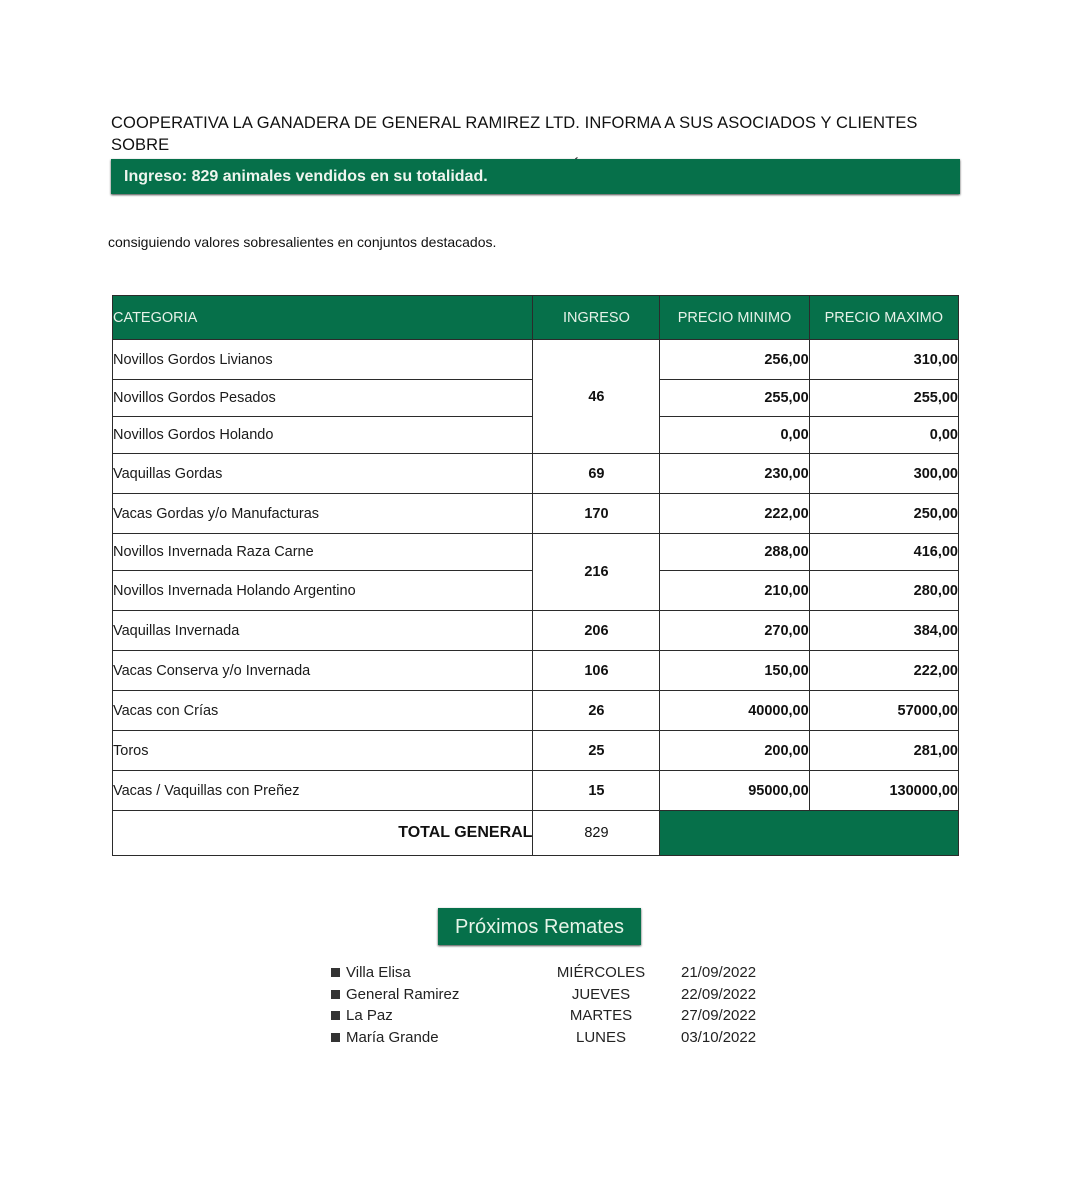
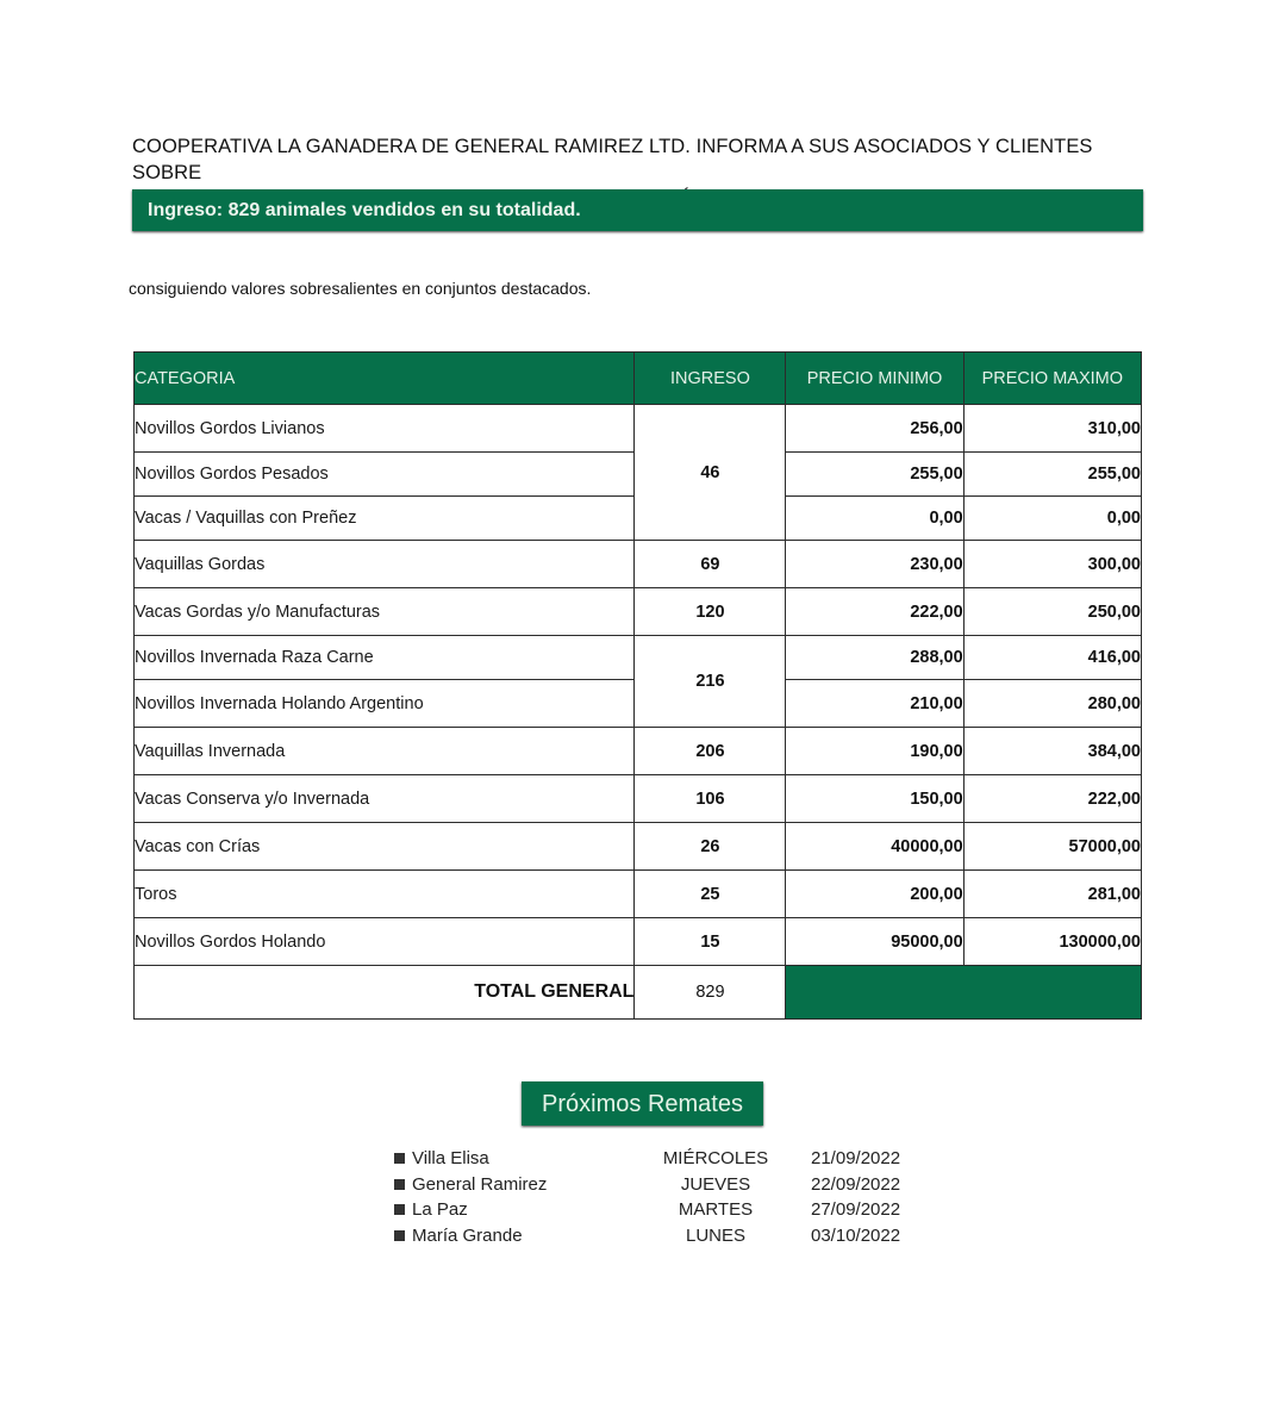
  COOPERATIVA LA GANADERA DE GENERAL RAMIREZ LTD. INFORMA A SUS ASOCIADOS Y CLIENTES SOBRE
  Ingreso: 829 animales vendidos en su totalidad.
  consiguiendo valores sobresalientes en conjuntos destacados.
  CATEGORIA	INGRESO	PRECIO MINIMO	PRECIO MAXIMO
  Novillos Gordos Livianos	46	256,00	310,00
  Novillos Gordos Pesados	255,00	255,00
- Novillos Gordos Holando	0,00	0,00
+ Vacas / Vaquillas con Preñez	0,00	0,00
  Vaquillas Gordas	69	230,00	300,00
- Vacas Gordas y/o Manufacturas	170	222,00	250,00
+ Vacas Gordas y/o Manufacturas	120	222,00	250,00
  Novillos Invernada Raza Carne	216	288,00	416,00
  Novillos Invernada Holando Argentino	210,00	280,00
- Vaquillas Invernada	206	270,00	384,00
+ Vaquillas Invernada	206	190,00	384,00
  Vacas Conserva y/o Invernada	106	150,00	222,00
  Vacas con Crías	26	40000,00	57000,00
  Toros	25	200,00	281,00
- Vacas / Vaquillas con Preñez	15	95000,00	130000,00
+ Novillos Gordos Holando	15	95000,00	130000,00
  TOTAL GENERAL	829
  Próximos Remates
  Villa Elisa
  MIÉRCOLES
  21/09/2022
  General Ramirez
  JUEVES
  22/09/2022
  La Paz
  MARTES
  27/09/2022
  María Grande
  LUNES
  03/10/2022
